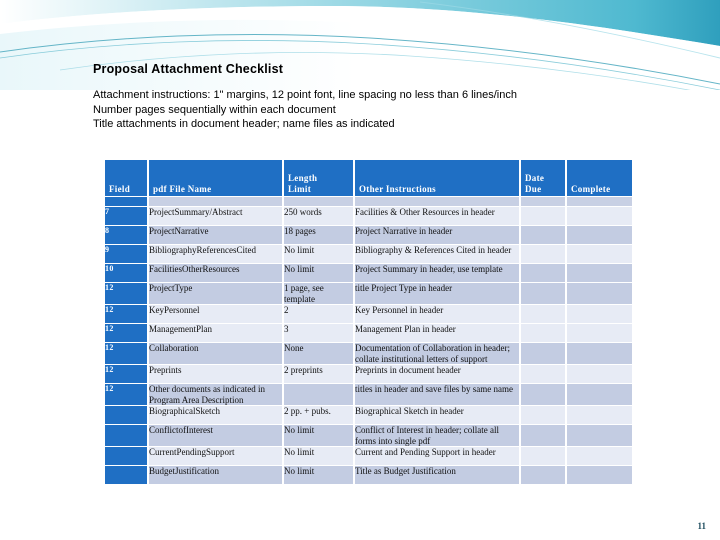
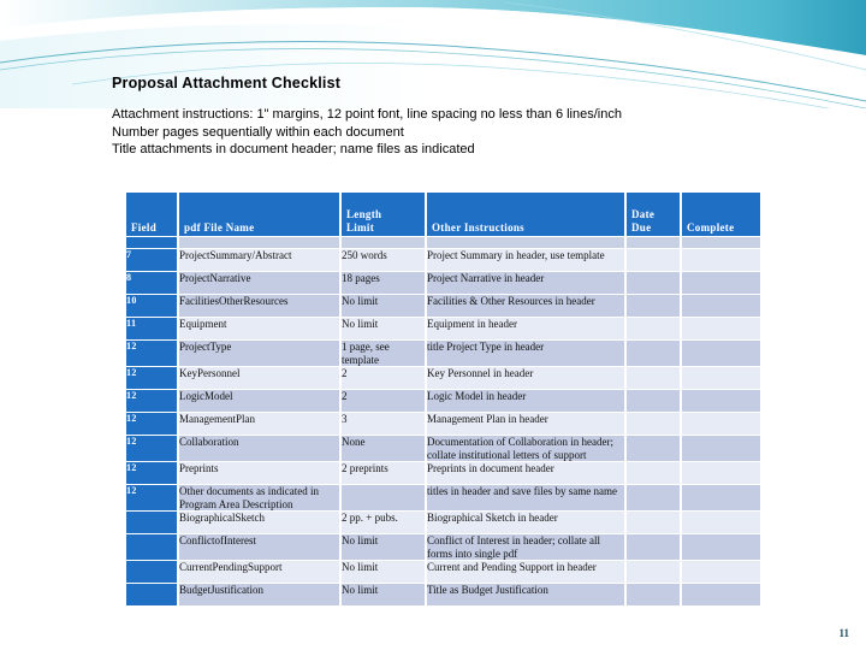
  Proposal Attachment Checklist
  Attachment instructions: 1" margins, 12 point font, line spacing no less than 6 lines/inch
  Number pages sequentially within each document
  Title attachments in document header; name files as indicated
  Field	pdf File Name	Length Limit	Other Instructions	Date Due	Complete
- 7	ProjectSummary/Abstract	250 words	Facilities & Other Resources in header
+ 7	ProjectSummary/Abstract	250 words	Project Summary in header, use template
  8	ProjectNarrative	18 pages	Project Narrative in header
- 9	BibliographyReferencesCited	No limit	Bibliography & References Cited in header
- 10	FacilitiesOtherResources	No limit	Project Summary in header, use template
+ 10	FacilitiesOtherResources	No limit	Facilities & Other Resources in header
+ 11	Equipment	No limit	Equipment in header
  12	ProjectType	1 page, see template	title Project Type in header
  12	KeyPersonnel	2	Key Personnel in header
+ 12	LogicModel	2	Logic Model in header
  12	ManagementPlan	3	Management Plan in header
  12	Collaboration	None	Documentation of Collaboration in header; collate institutional letters of support
  12	Preprints	2 preprints	Preprints in document header
  12	Other documents as indicated in Program Area Description		titles in header and save files by same name
  	BiographicalSketch	2 pp. + pubs.	Biographical Sketch in header
  	ConflictofInterest	No limit	Conflict of Interest in header; collate all forms into single pdf
  	CurrentPendingSupport	No limit	Current and Pending Support in header
  	BudgetJustification	No limit	Title as Budget Justification
  11
